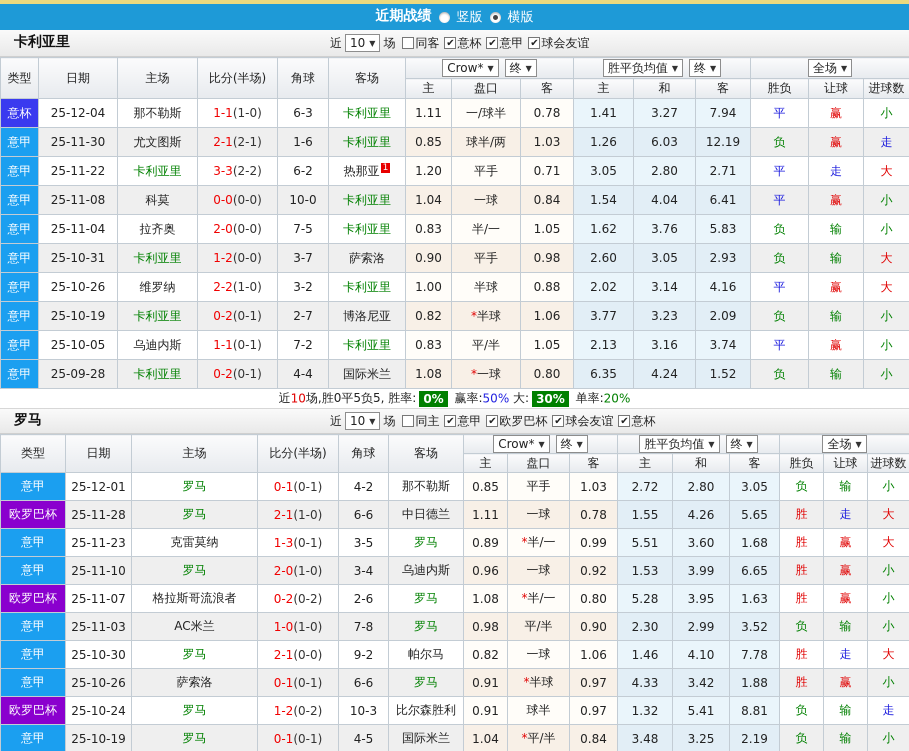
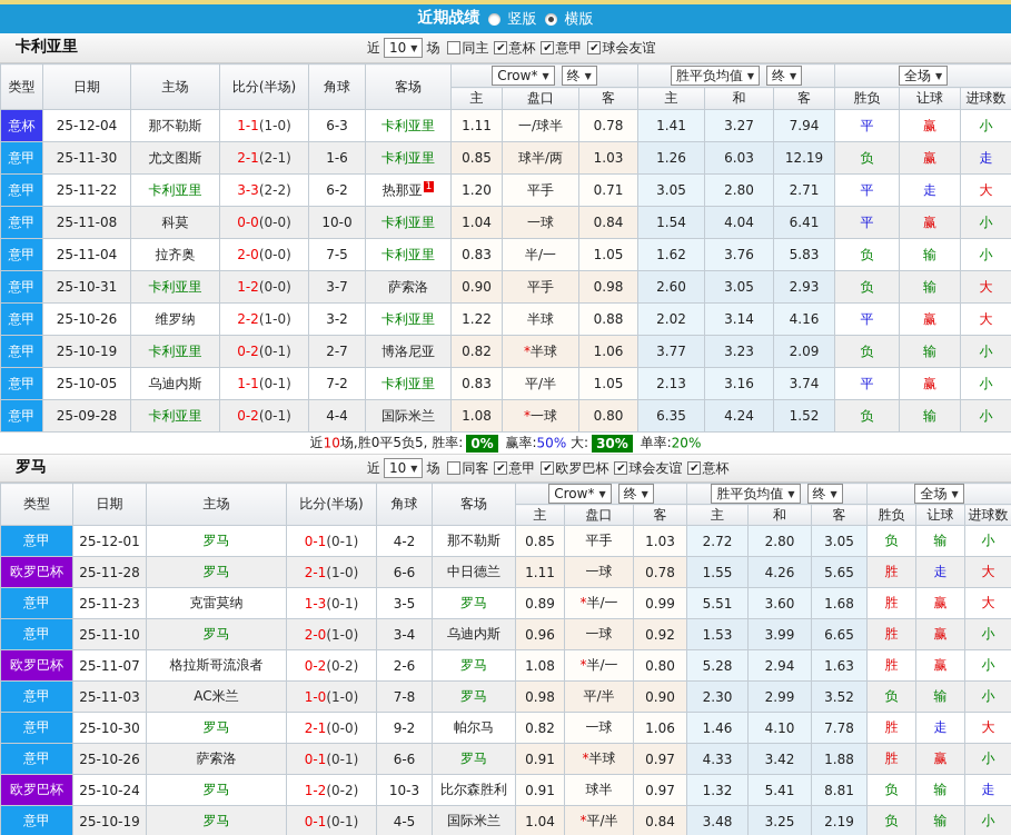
  近期战绩
  竖版
  横版
  卡利亚里
  近
  10
  ▼
  场
- 同客
+ 同主
  意杯
  意甲
  球会友谊
  类型	日期	主场	比分(半场)	角球	客场	Crow* ▼ 终 ▼	胜平负均值 ▼ 终 ▼	全场 ▼
  主	盘口	客	主	和	客	胜负	让球	进球数
  意杯	25-12-04	那不勒斯	1-1(1-0)	6-3	卡利亚里	1.11	一/球半	0.78	1.41	3.27	7.94	平	赢	小
  意甲	25-11-30	尤文图斯	2-1(2-1)	1-6	卡利亚里	0.85	球半/两	1.03	1.26	6.03	12.19	负	赢	走
  意甲	25-11-22	卡利亚里	3-3(2-2)	6-2	热那亚 1	1.20	平手	0.71	3.05	2.80	2.71	平	走	大
  意甲	25-11-08	科莫	0-0(0-0)	10-0	卡利亚里	1.04	一球	0.84	1.54	4.04	6.41	平	赢	小
  意甲	25-11-04	拉齐奥	2-0(0-0)	7-5	卡利亚里	0.83	半/一	1.05	1.62	3.76	5.83	负	输	小
  意甲	25-10-31	卡利亚里	1-2(0-0)	3-7	萨索洛	0.90	平手	0.98	2.60	3.05	2.93	负	输	大
- 意甲	25-10-26	维罗纳	2-2(1-0)	3-2	卡利亚里	1.00	半球	0.88	2.02	3.14	4.16	平	赢	大
+ 意甲	25-10-26	维罗纳	2-2(1-0)	3-2	卡利亚里	1.22	半球	0.88	2.02	3.14	4.16	平	赢	大
  意甲	25-10-19	卡利亚里	0-2(0-1)	2-7	博洛尼亚	0.82	*半球	1.06	3.77	3.23	2.09	负	输	小
  意甲	25-10-05	乌迪内斯	1-1(0-1)	7-2	卡利亚里	0.83	平/半	1.05	2.13	3.16	3.74	平	赢	小
  意甲	25-09-28	卡利亚里	0-2(0-1)	4-4	国际米兰	1.08	*一球	0.80	6.35	4.24	1.52	负	输	小
  近10场,胜0平5负5, 胜率: 0% 赢率:50% 大: 30% 单率:20%
  罗马
  近
  10
  ▼
  场
- 同主
+ 同客
  意甲
  欧罗巴杯
  球会友谊
  意杯
  类型	日期	主场	比分(半场)	角球	客场	Crow* ▼ 终 ▼	胜平负均值 ▼ 终 ▼	全场 ▼
  主	盘口	客	主	和	客	胜负	让球	进球数
  意甲	25-12-01	罗马	0-1(0-1)	4-2	那不勒斯	0.85	平手	1.03	2.72	2.80	3.05	负	输	小
  欧罗巴杯	25-11-28	罗马	2-1(1-0)	6-6	中日德兰	1.11	一球	0.78	1.55	4.26	5.65	胜	走	大
  意甲	25-11-23	克雷莫纳	1-3(0-1)	3-5	罗马	0.89	*半/一	0.99	5.51	3.60	1.68	胜	赢	大
  意甲	25-11-10	罗马	2-0(1-0)	3-4	乌迪内斯	0.96	一球	0.92	1.53	3.99	6.65	胜	赢	小
- 欧罗巴杯	25-11-07	格拉斯哥流浪者	0-2(0-2)	2-6	罗马	1.08	*半/一	0.80	5.28	3.95	1.63	胜	赢	小
+ 欧罗巴杯	25-11-07	格拉斯哥流浪者	0-2(0-2)	2-6	罗马	1.08	*半/一	0.80	5.28	2.94	1.63	胜	赢	小
  意甲	25-11-03	AC米兰	1-0(1-0)	7-8	罗马	0.98	平/半	0.90	2.30	2.99	3.52	负	输	小
  意甲	25-10-30	罗马	2-1(0-0)	9-2	帕尔马	0.82	一球	1.06	1.46	4.10	7.78	胜	走	大
  意甲	25-10-26	萨索洛	0-1(0-1)	6-6	罗马	0.91	*半球	0.97	4.33	3.42	1.88	胜	赢	小
  欧罗巴杯	25-10-24	罗马	1-2(0-2)	10-3	比尔森胜利	0.91	球半	0.97	1.32	5.41	8.81	负	输	走
  意甲	25-10-19	罗马	0-1(0-1)	4-5	国际米兰	1.04	*平/半	0.84	3.48	3.25	2.19	负	输	小
